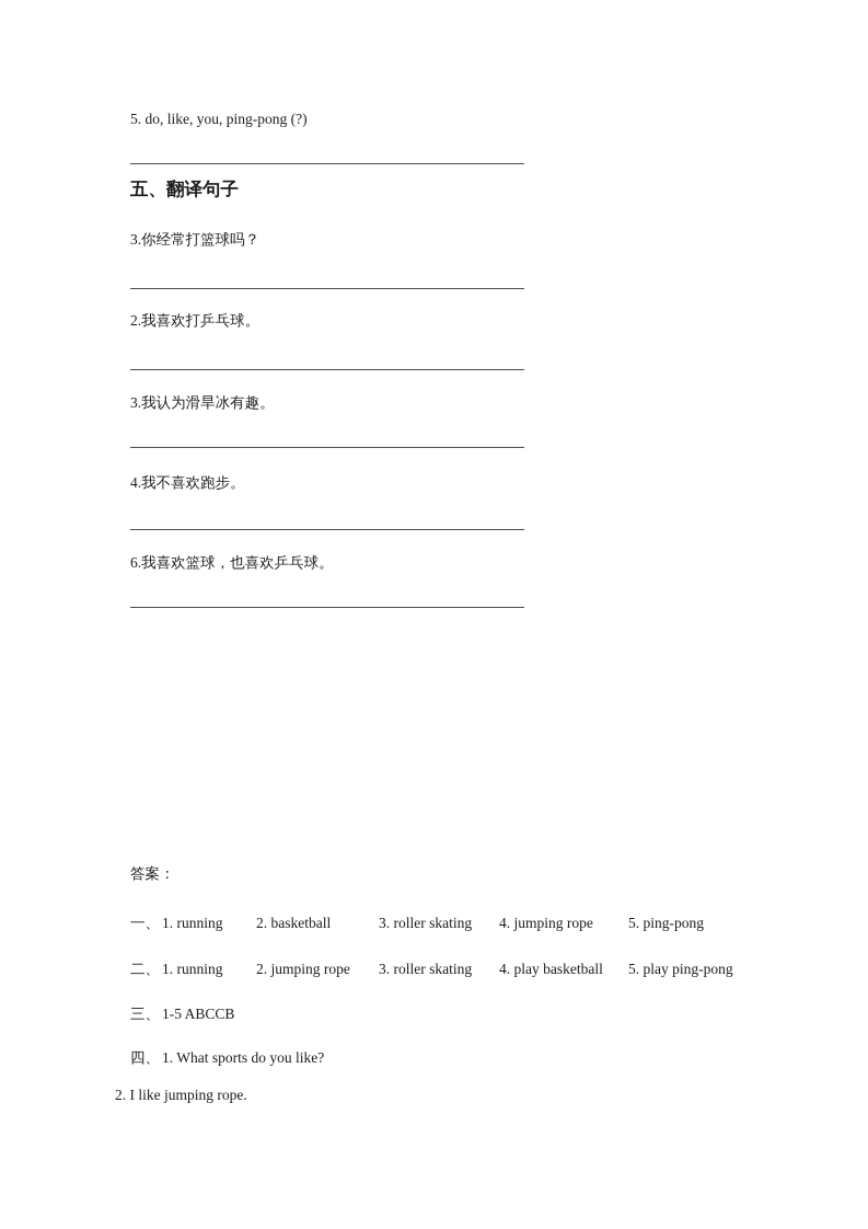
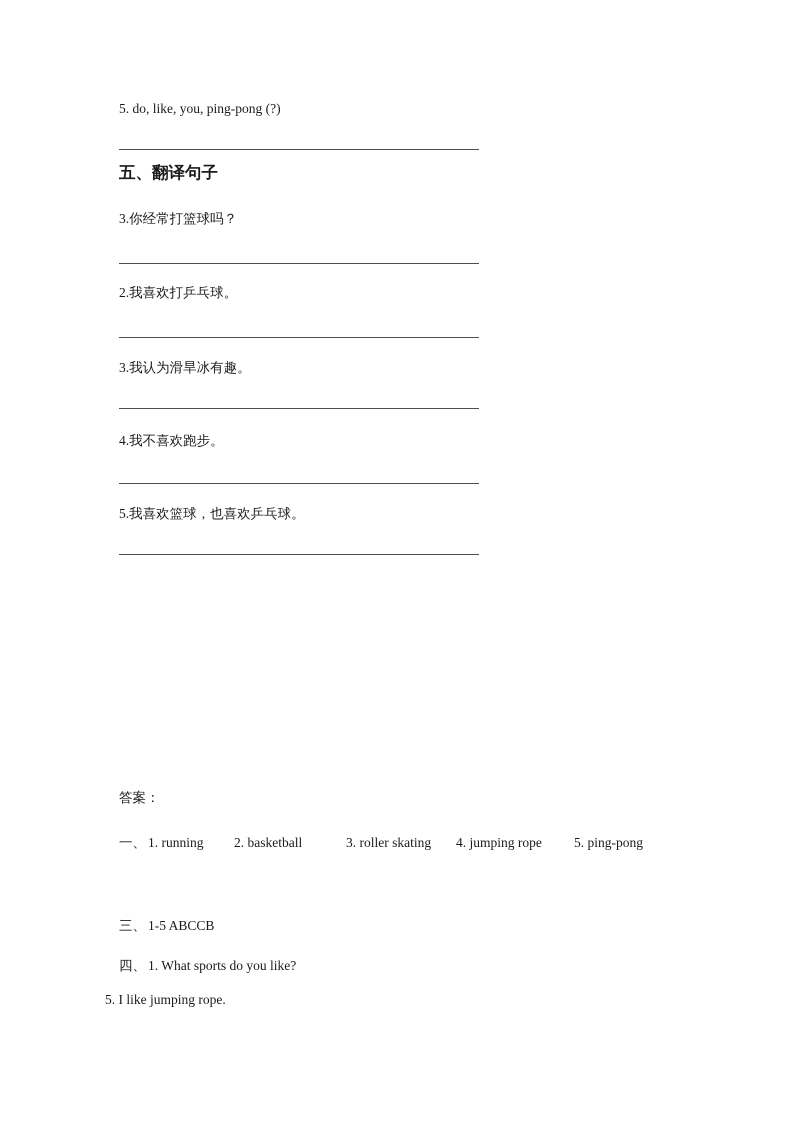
  5. do, like, you, ping-pong (?)
  五、翻译句子
  3.你经常打篮球吗？
  2.我喜欢打乒乓球。
  3.我认为滑旱冰有趣。
  4.我不喜欢跑步。
- 6.我喜欢篮球，也喜欢乒乓球。
+ 5.我喜欢篮球，也喜欢乒乓球。
  答案：
  一、 1. running 2. basketball 3. roller skating 4. jumping rope 5. ping-pong
- 二、 1. running 2. jumping rope 3. roller skating 4. play basketball 5. play ping-pong
  三、 1-5 ABCCB
  四、 1. What sports do you like?
- 2. I like jumping rope.
+ 5. I like jumping rope.
